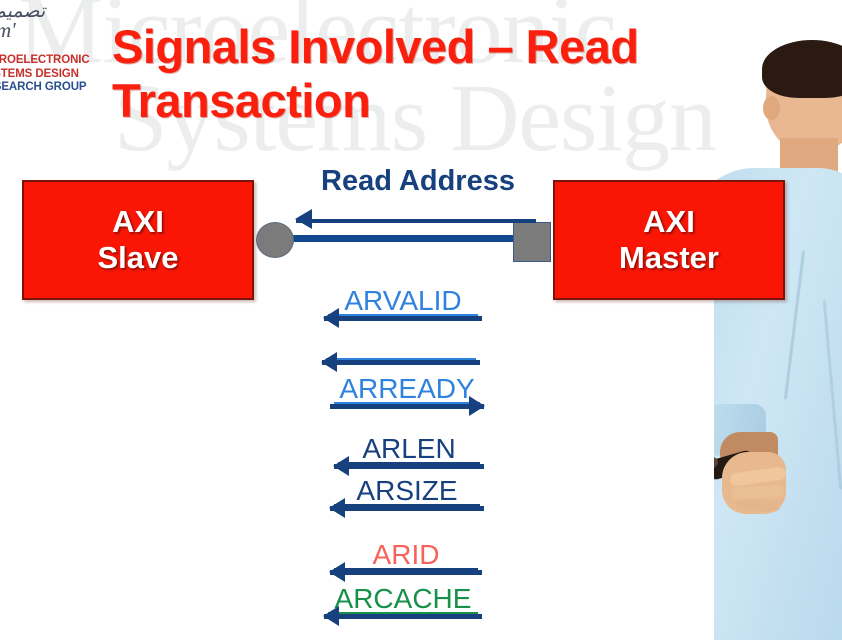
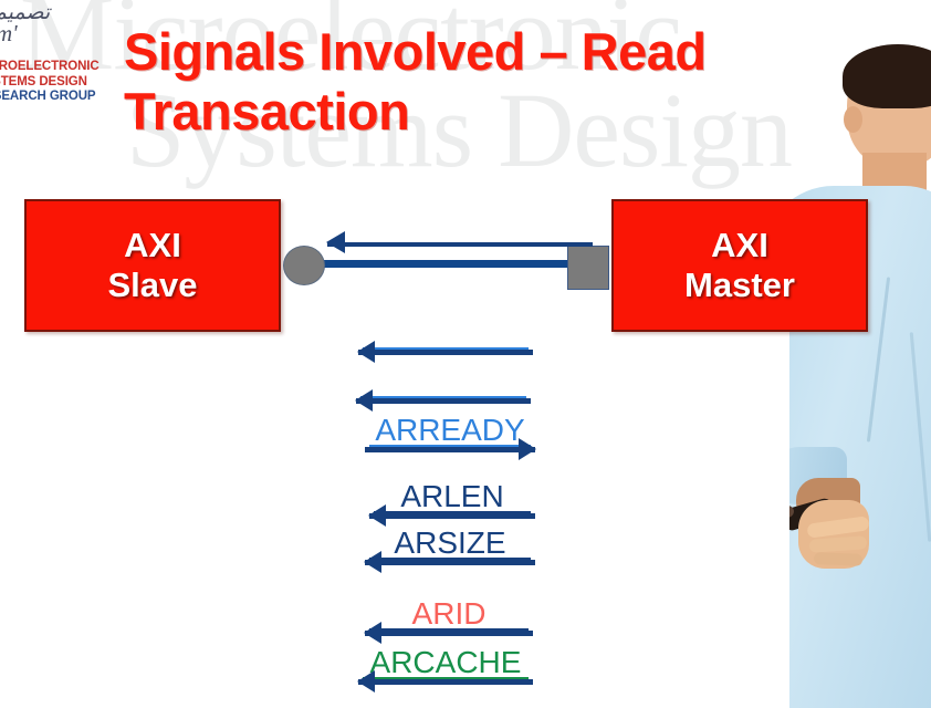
  Microelectronic
  Systems Design
  تصميم
  m'
  ROELECTRONIC
  TEMS DESIGN
  EARCH GROUP
  Signals Involved – Read Transaction
  AXI
  Slave
  AXI
  Master
- Read Address
- ARVALID
  ARREADY
  ARLEN
  ARSIZE
  ARID
  ARCACHE
